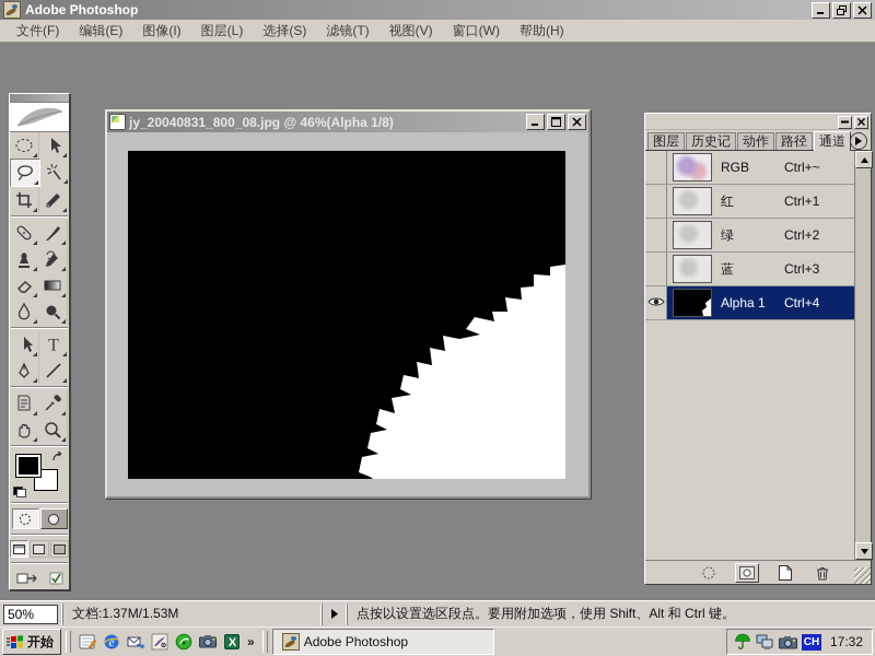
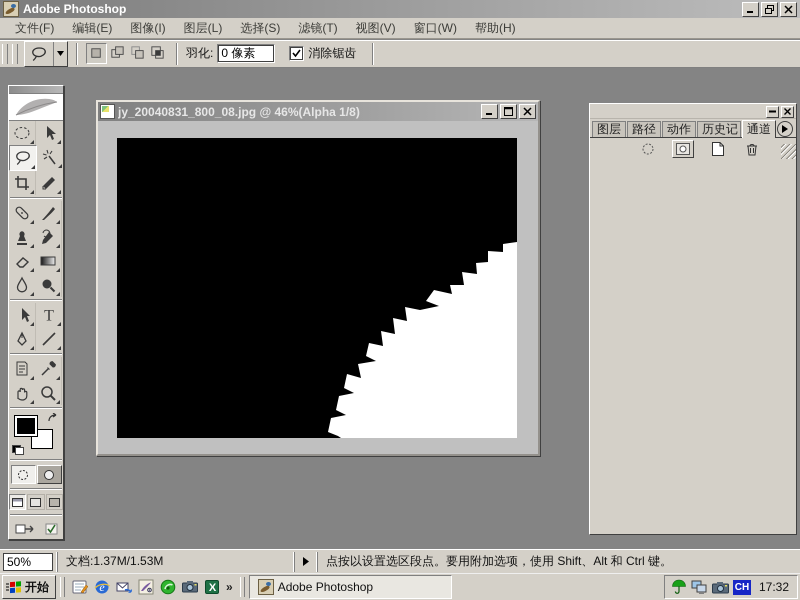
  Adobe Photoshop
  文件(F)
  编辑(E)
  图像(I)
  图层(L)
  选择(S)
  滤镜(T)
  视图(V)
  窗口(W)
  帮助(H)
+ 羽化:
+ 0 像素
+ 消除锯齿
  T
  jy_20040831_800_08.jpg @ 46%(Alpha 1/8)
  图层
- 历史记
+ 路径
  动作
- 路径
+ 历史记
  通道
- RGB
- Ctrl+~
- 红
- Ctrl+1
- 绿
- Ctrl+2
- 蓝
- Ctrl+3
- Alpha 1
- Ctrl+4
  50%
  文档:1.37M/1.53M
  点按以设置选区段点。要用附加选项，使用 Shift、Alt 和 Ctrl 键。
  开始
  e
  X
  »
  Adobe Photoshop
  CH
  17:32
